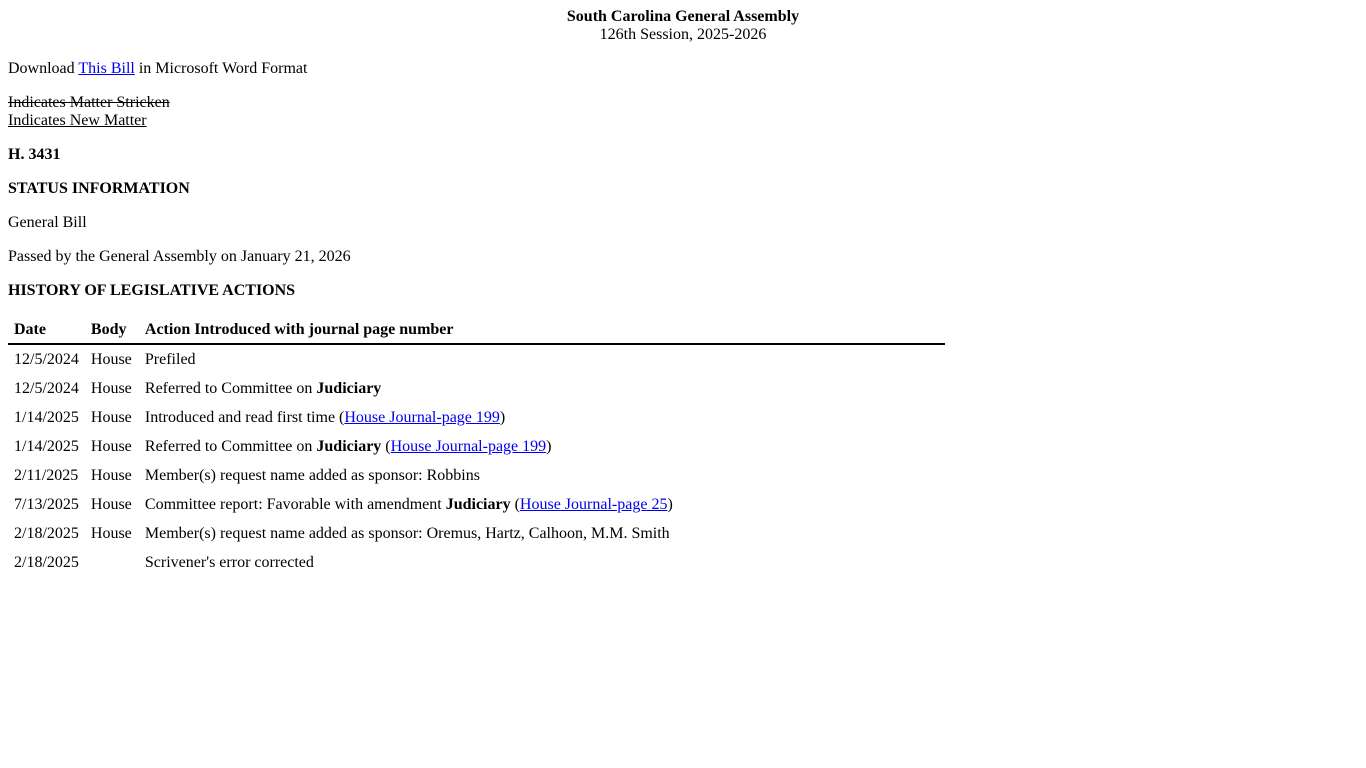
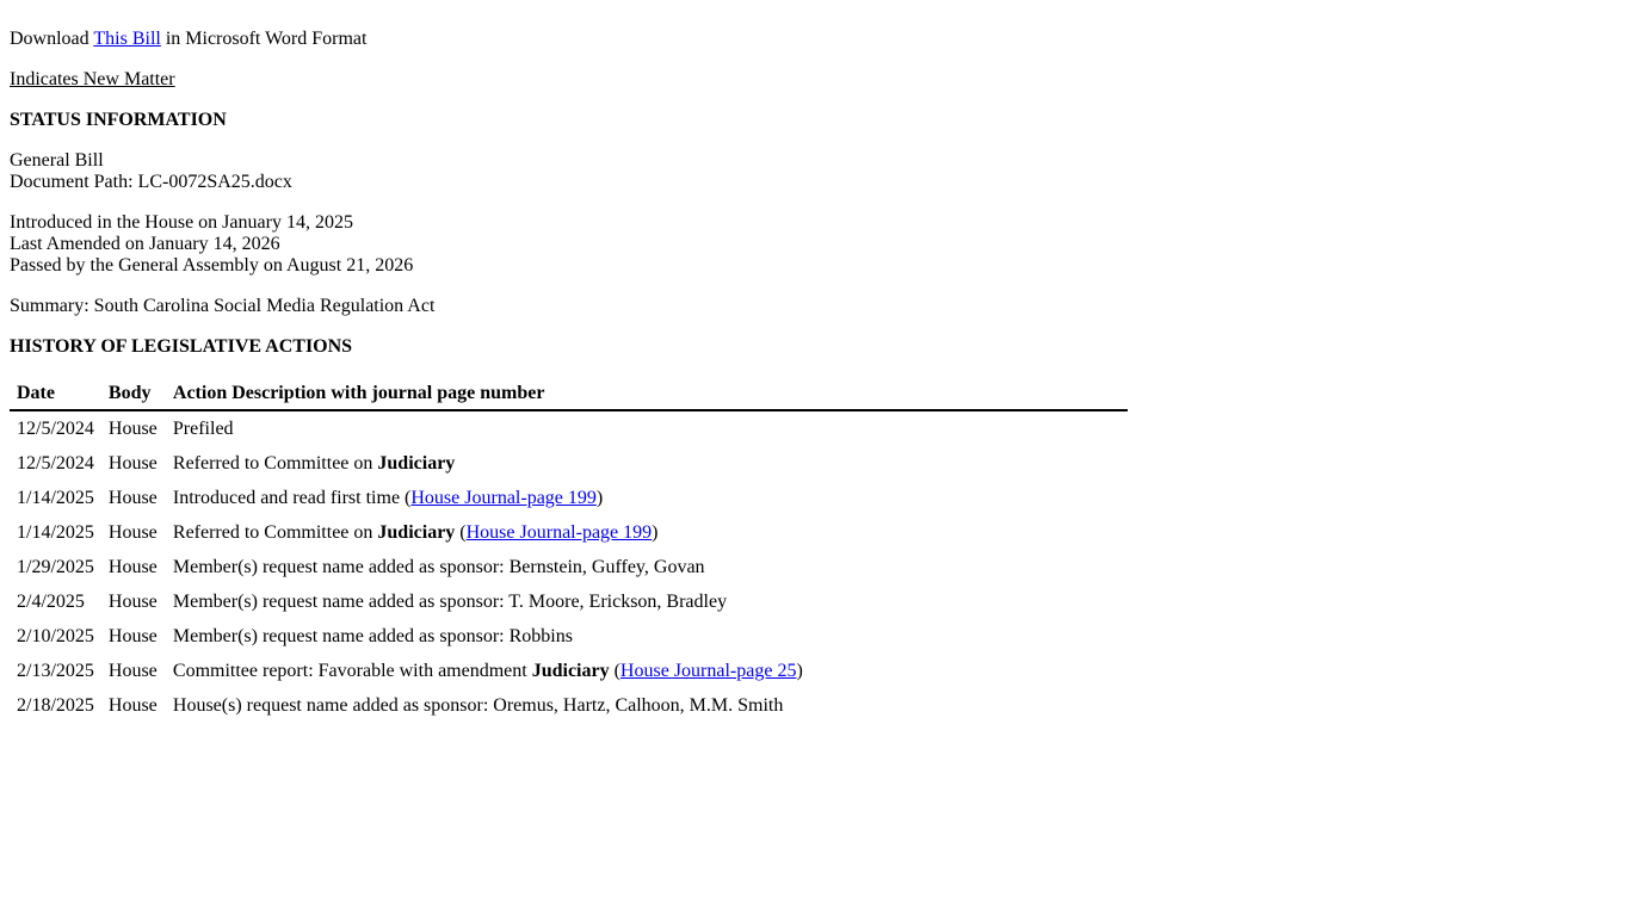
- South Carolina General Assembly
- 126th Session, 2025-2026
  Download This Bill in Microsoft Word Format
- Indicates Matter Stricken
  Indicates New Matter
- H. 3431
  STATUS INFORMATION
  General Bill
+ Document Path: LC-0072SA25.docx
+ Introduced in the House on January 14, 2025
+ Last Amended on January 14, 2026
- Passed by the General Assembly on January 21, 2026
+ Passed by the General Assembly on August 21, 2026
+ Summary: South Carolina Social Media Regulation Act
  HISTORY OF LEGISLATIVE ACTIONS
- Date	Body	Action Introduced with journal page number
+ Date	Body	Action Description with journal page number
  12/5/2024	House	Prefiled
  12/5/2024	House	Referred to Committee on Judiciary
  1/14/2025	House	Introduced and read first time (House Journal-page 199)
  1/14/2025	House	Referred to Committee on Judiciary (House Journal-page 199)
+ 1/29/2025	House	Member(s) request name added as sponsor: Bernstein, Guffey, Govan
+ 2/4/2025	House	Member(s) request name added as sponsor: T. Moore, Erickson, Bradley
- 2/11/2025	House	Member(s) request name added as sponsor: Robbins
+ 2/10/2025	House	Member(s) request name added as sponsor: Robbins
- 7/13/2025	House	Committee report: Favorable with amendment Judiciary (House Journal-page 25)
+ 2/13/2025	House	Committee report: Favorable with amendment Judiciary (House Journal-page 25)
- 2/18/2025	House	Member(s) request name added as sponsor: Oremus, Hartz, Calhoon, M.M. Smith
+ 2/18/2025	House	House(s) request name added as sponsor: Oremus, Hartz, Calhoon, M.M. Smith
- 2/18/2025		Scrivener's error corrected
